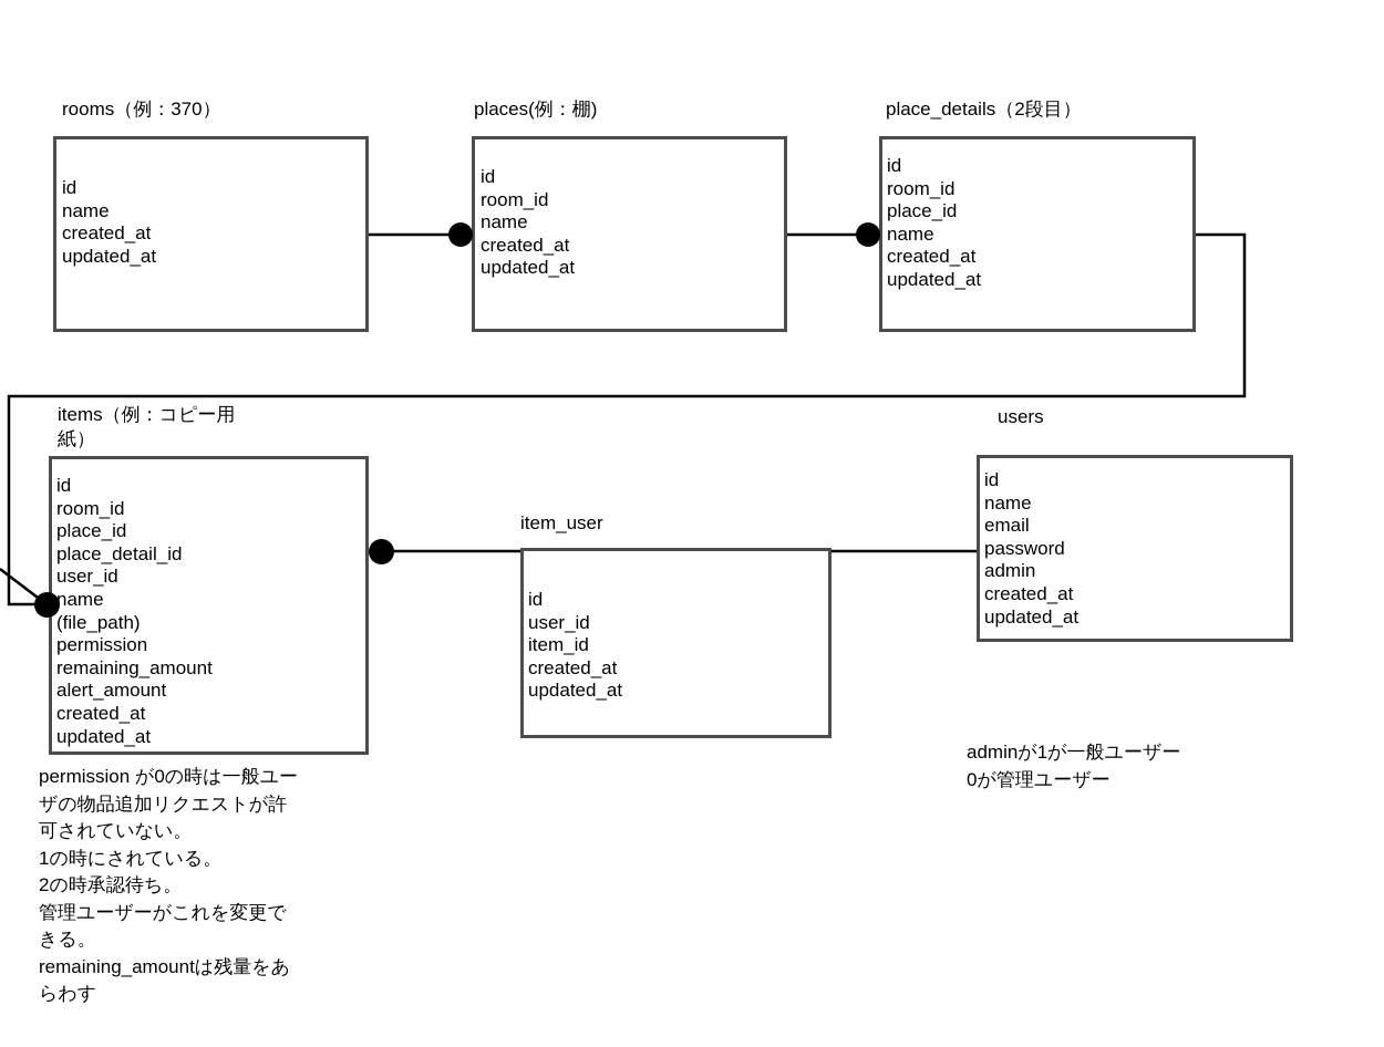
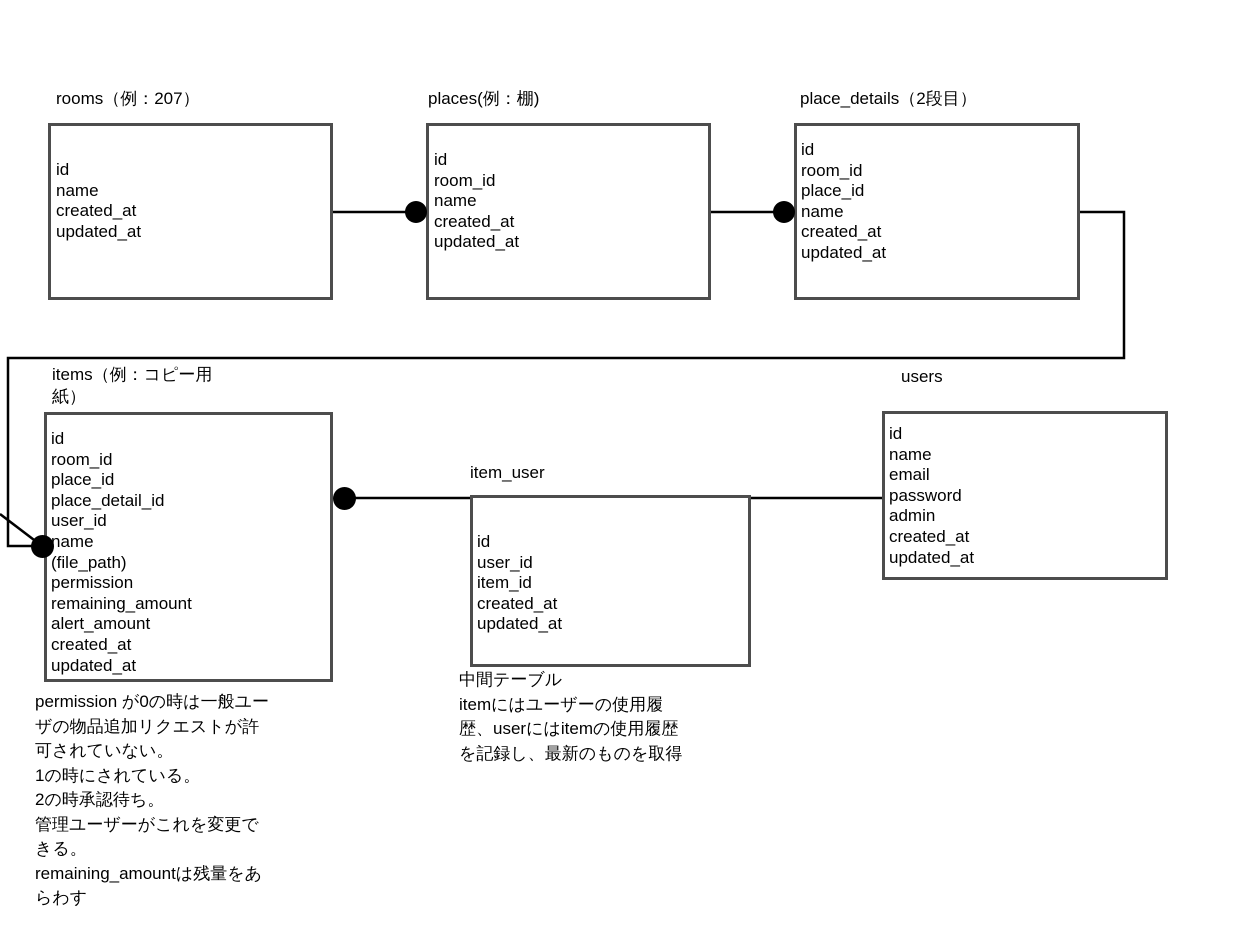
- rooms（例：370）
+ rooms（例：207）
  id
  name
  created_at
  updated_at
  places(例：棚)
  id
  room_id
  name
  created_at
  updated_at
  place_details（2段目）
  id
  room_id
  place_id
  name
  created_at
  updated_at
  items（例：コピー用
  紙）
  id
  room_id
  place_id
  place_detail_id
  user_id
  name
  (file_path)
  permission
  remaining_amount
  alert_amount
  created_at
  updated_at
  permission が0の時は一般ユー
  ザの物品追加リクエストが許
  可されていない。
  1の時にされている。
  2の時承認待ち。
  管理ユーザーがこれを変更で
  きる。
  remaining_amountは残量をあ
  らわす
  item_user
  id
  user_id
  item_id
  created_at
  updated_at
+ 中間テーブル
+ itemにはユーザーの使用履
+ 歴、userにはitemの使用履歴
+ を記録し、最新のものを取得
  users
  id
  name
  email
  password
  admin
  created_at
  updated_at
- adminが1が一般ユーザー
- 0が管理ユーザー
